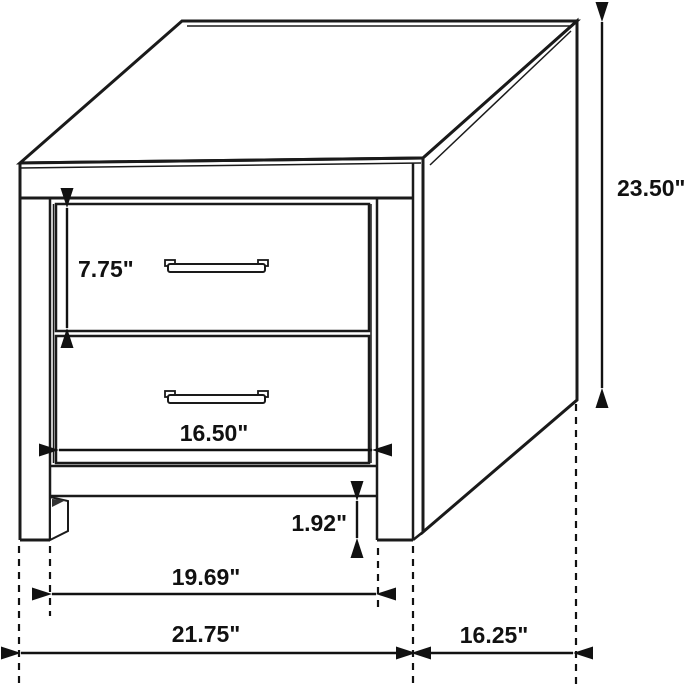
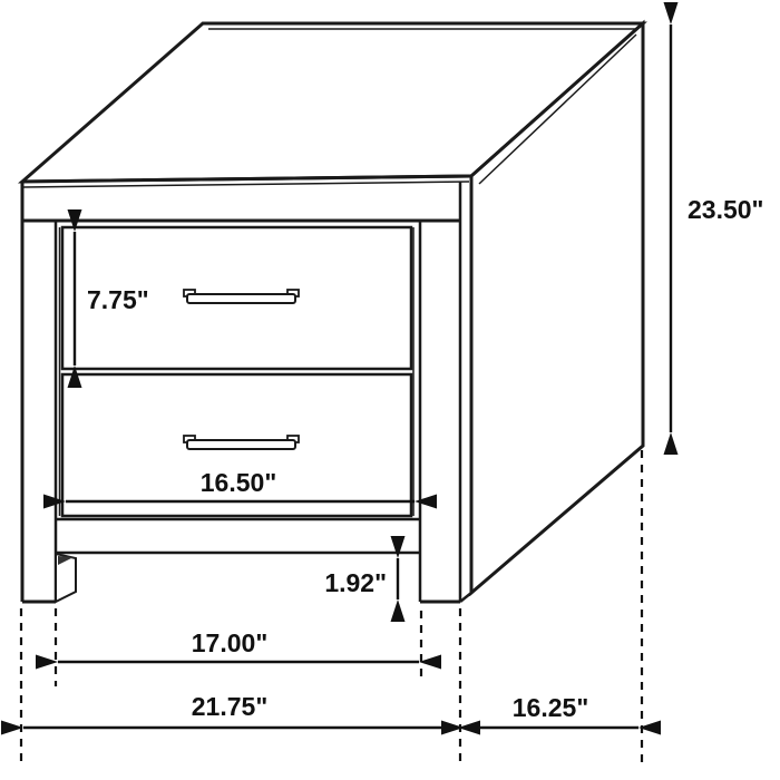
  23.50"
  7.75"
  16.50"
  1.92"
- 19.69"
+ 17.00"
  21.75"
  16.25"
